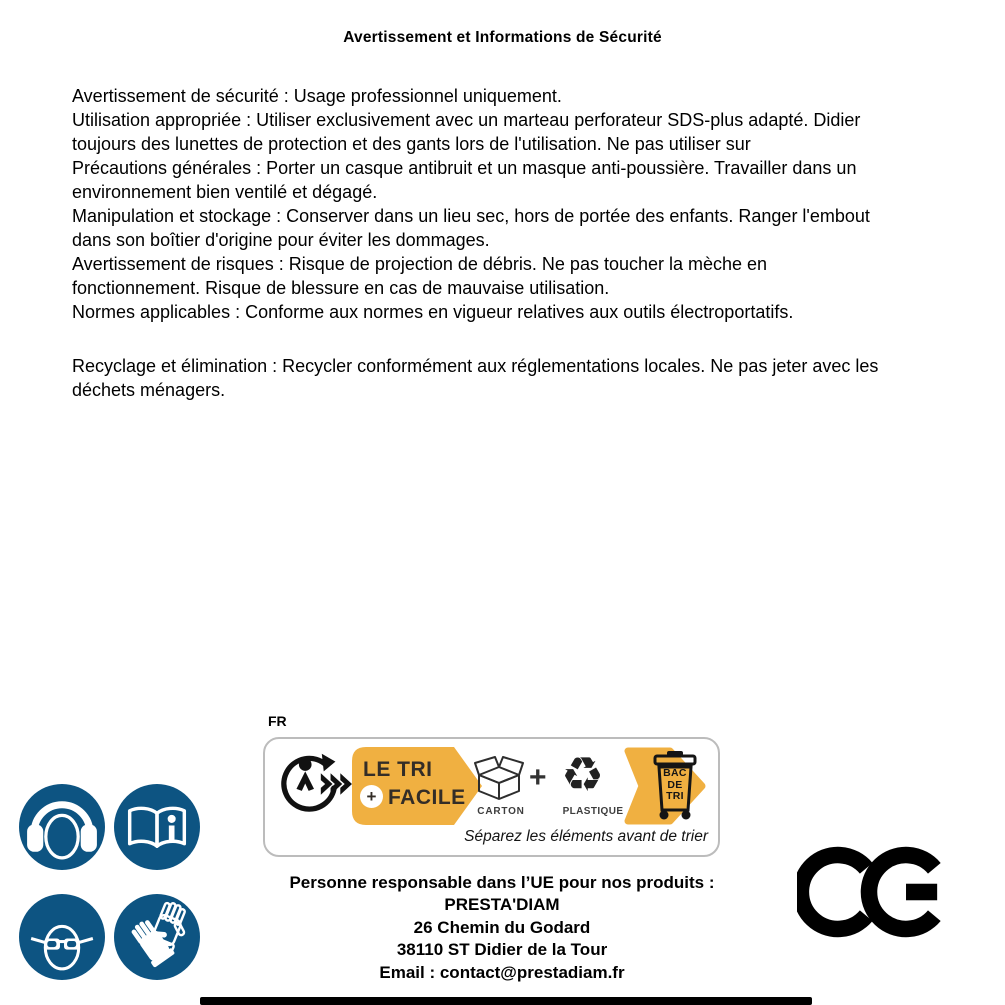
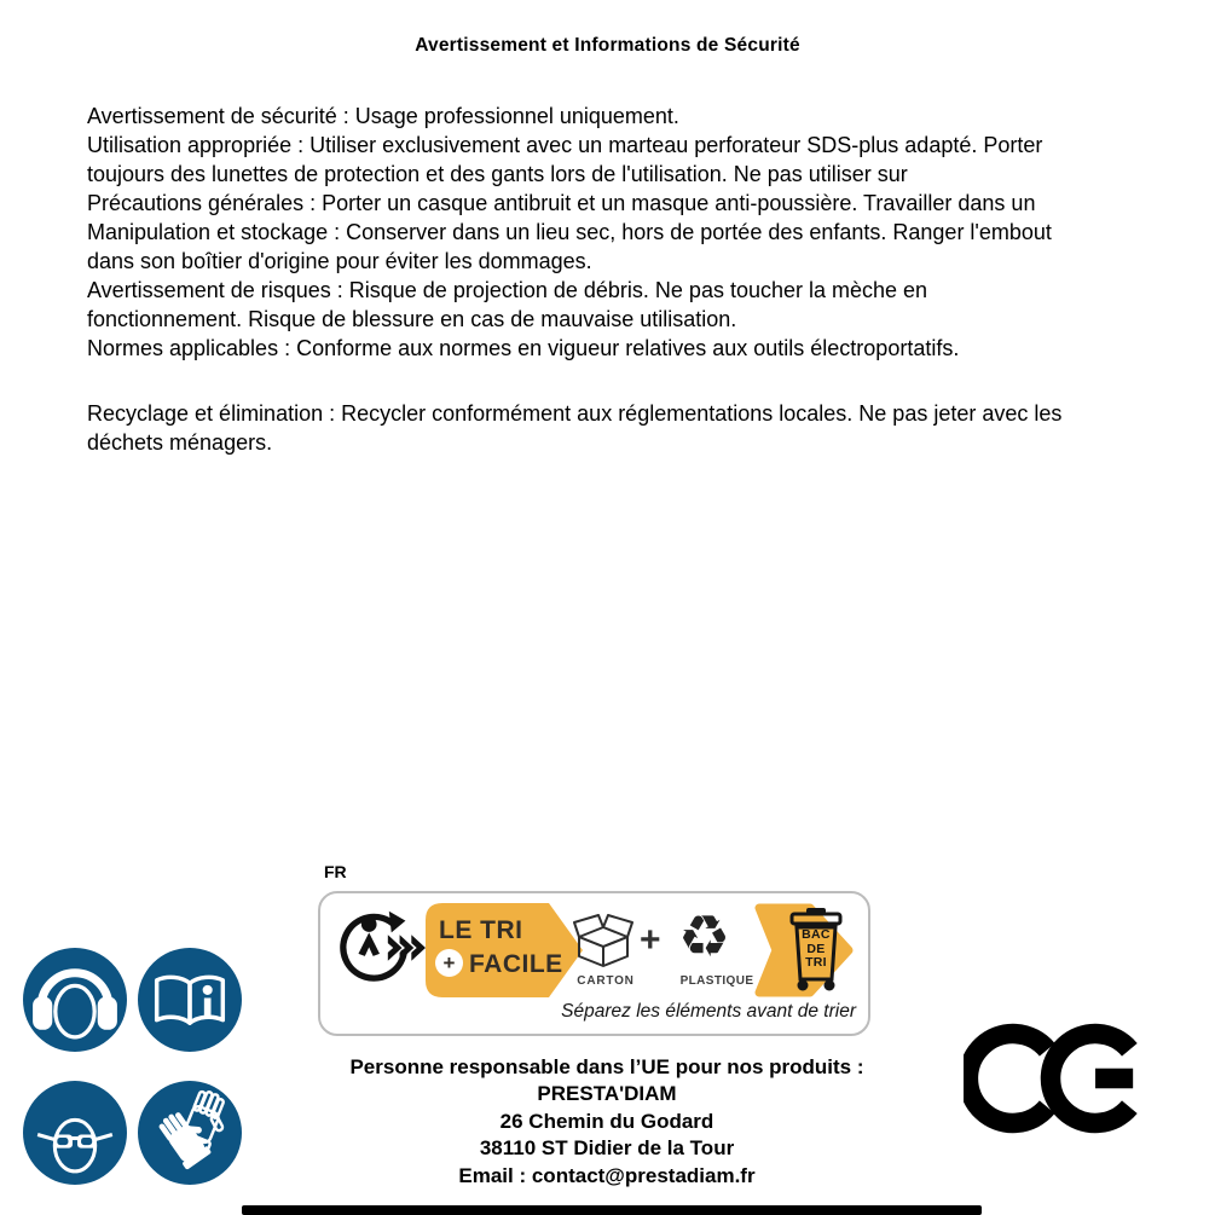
  Avertissement et Informations de Sécurité
  Avertissement de sécurité : Usage professionnel uniquement.
- Utilisation appropriée : Utiliser exclusivement avec un marteau perforateur SDS-plus adapté. Didier
+ Utilisation appropriée : Utiliser exclusivement avec un marteau perforateur SDS-plus adapté. Porter
  toujours des lunettes de protection et des gants lors de l'utilisation. Ne pas utiliser sur
  Précautions générales : Porter un casque antibruit et un masque anti-poussière. Travailler dans un
- environnement bien ventilé et dégagé.
  Manipulation et stockage : Conserver dans un lieu sec, hors de portée des enfants. Ranger l'embout
  dans son boîtier d'origine pour éviter les dommages.
  Avertissement de risques : Risque de projection de débris. Ne pas toucher la mèche en
  fonctionnement. Risque de blessure en cas de mauvaise utilisation.
  Normes applicables : Conforme aux normes en vigueur relatives aux outils électroportatifs.
  Recyclage et élimination : Recycler conformément aux réglementations locales. Ne pas jeter avec les
  déchets ménagers.
  FR
  LE TRI
  +
  FACILE
  CARTON
  +
  ♻
  PLASTIQUE
  BAC
  DE
  TRI
  Séparez les éléments avant de trier
  Personne responsable dans l’UE pour nos produits :
  PRESTA'DIAM
  26 Chemin du Godard
  38110 ST Didier de la Tour
  Email : contact@prestadiam.fr
